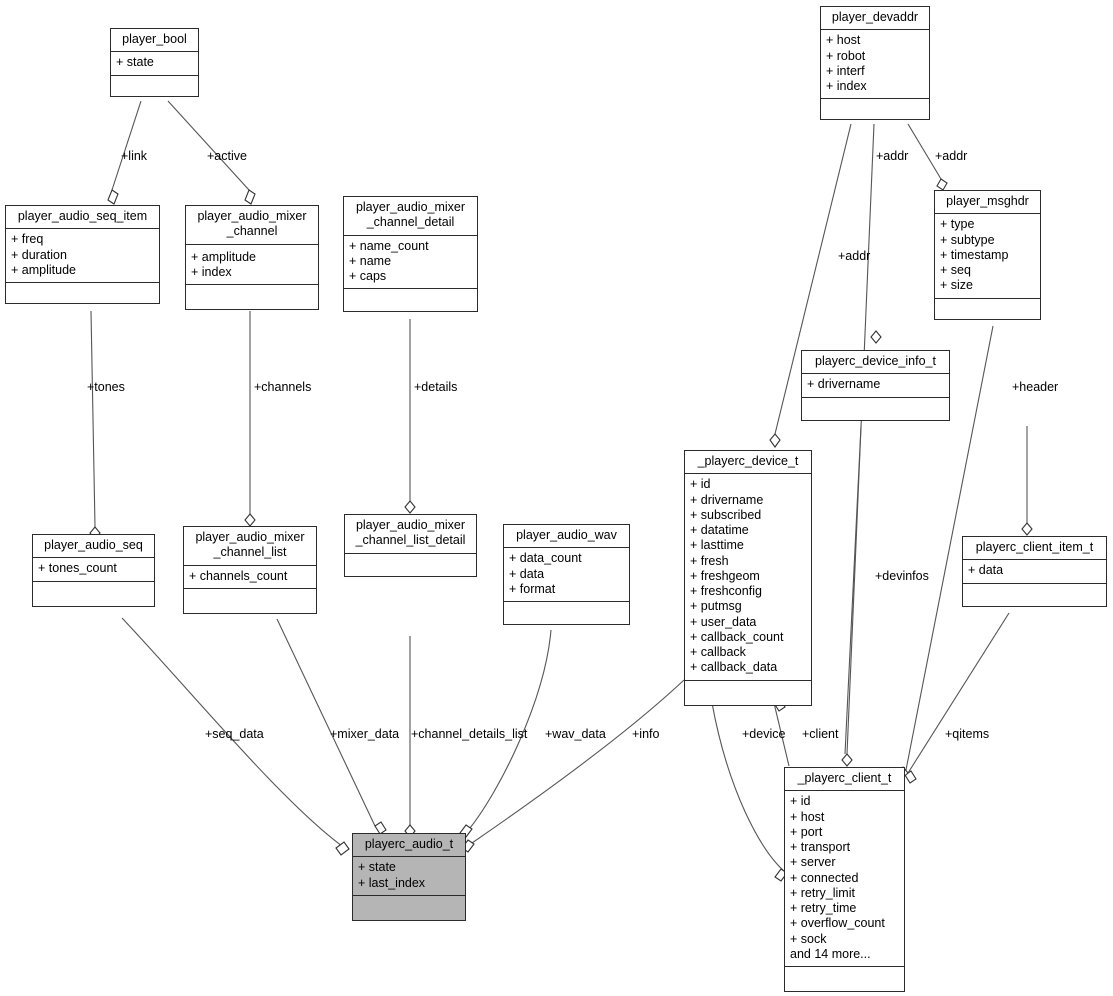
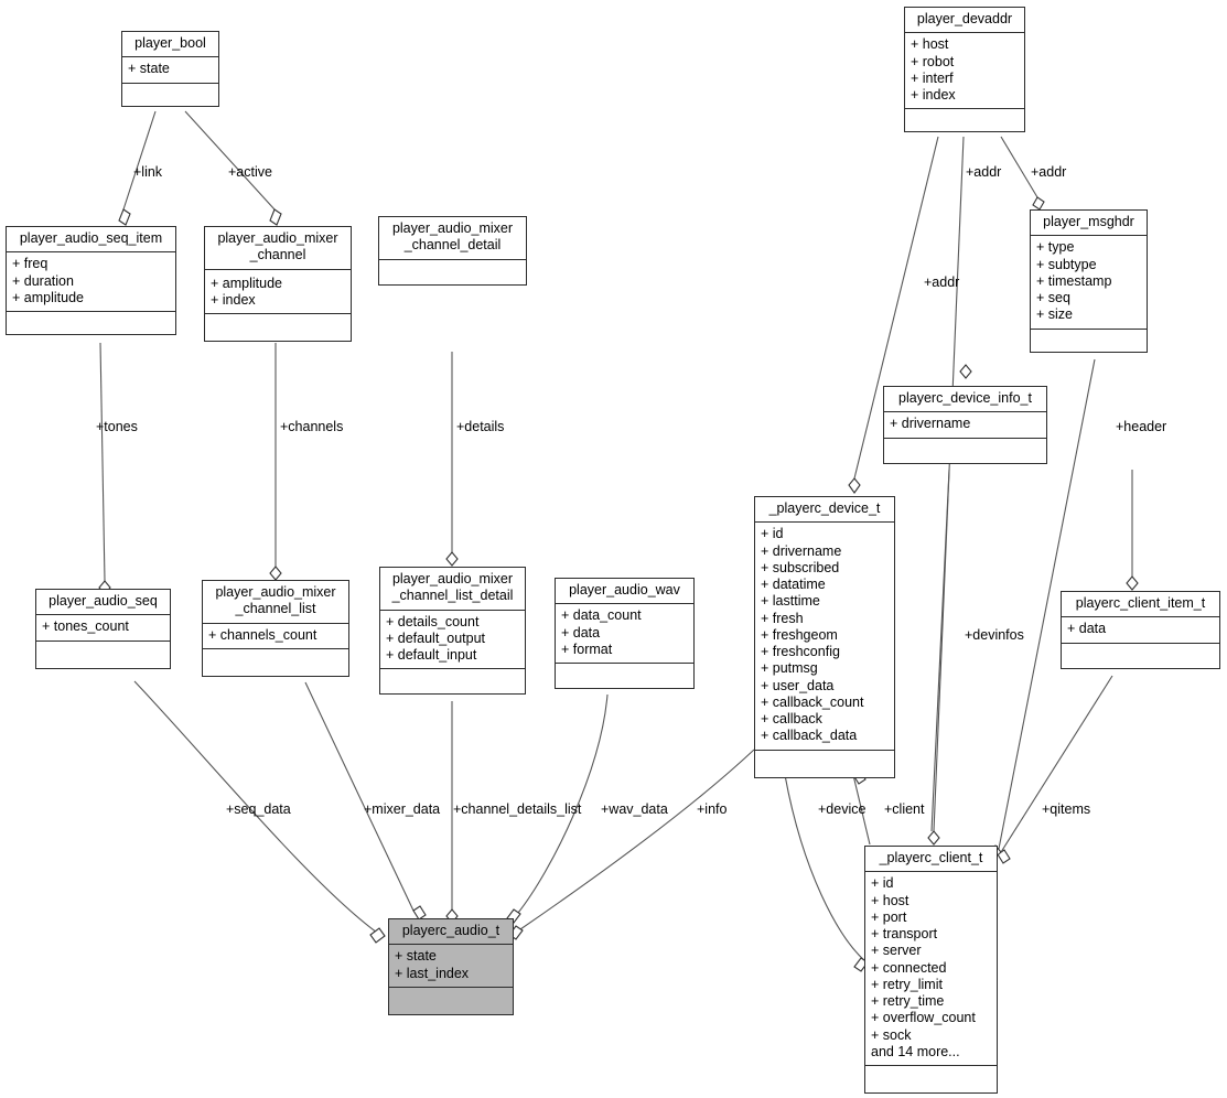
  player_bool
  + state
  player_audio_seq_item
  + freq
  + duration
  + amplitude
  player_audio_mixer
  _channel
  + amplitude
  + index
  player_audio_mixer
  _channel_detail
- + name_count
- + name
- + caps
  player_devaddr
  + host
  + robot
  + interf
  + index
  player_msghdr
  + type
  + subtype
  + timestamp
  + seq
  + size
  playerc_device_info_t
  + drivername
  _playerc_device_t
  + id
  + drivername
  + subscribed
  + datatime
  + lasttime
  + fresh
  + freshgeom
  + freshconfig
  + putmsg
  + user_data
  + callback_count
  + callback
  + callback_data
  player_audio_seq
  + tones_count
  player_audio_mixer
  _channel_list
  + channels_count
  player_audio_mixer
  _channel_list_detail
+ + details_count
+ + default_output
+ + default_input
  player_audio_wav
  + data_count
  + data
  + format
  playerc_client_item_t
  + data
  playerc_audio_t
  + state
  + last_index
  _playerc_client_t
  + id
  + host
  + port
  + transport
  + server
  + connected
  + retry_limit
  + retry_time
  + overflow_count
  + sock
  and 14 more...
  +link
  +active
  +tones
  +channels
  +details
  +addr
  +addr
  +addr
  +header
  +devinfos
  +seq_data
  +mixer_data
  +channel_details_list
  +wav_data
  +info
  +device
  +client
  +qitems
